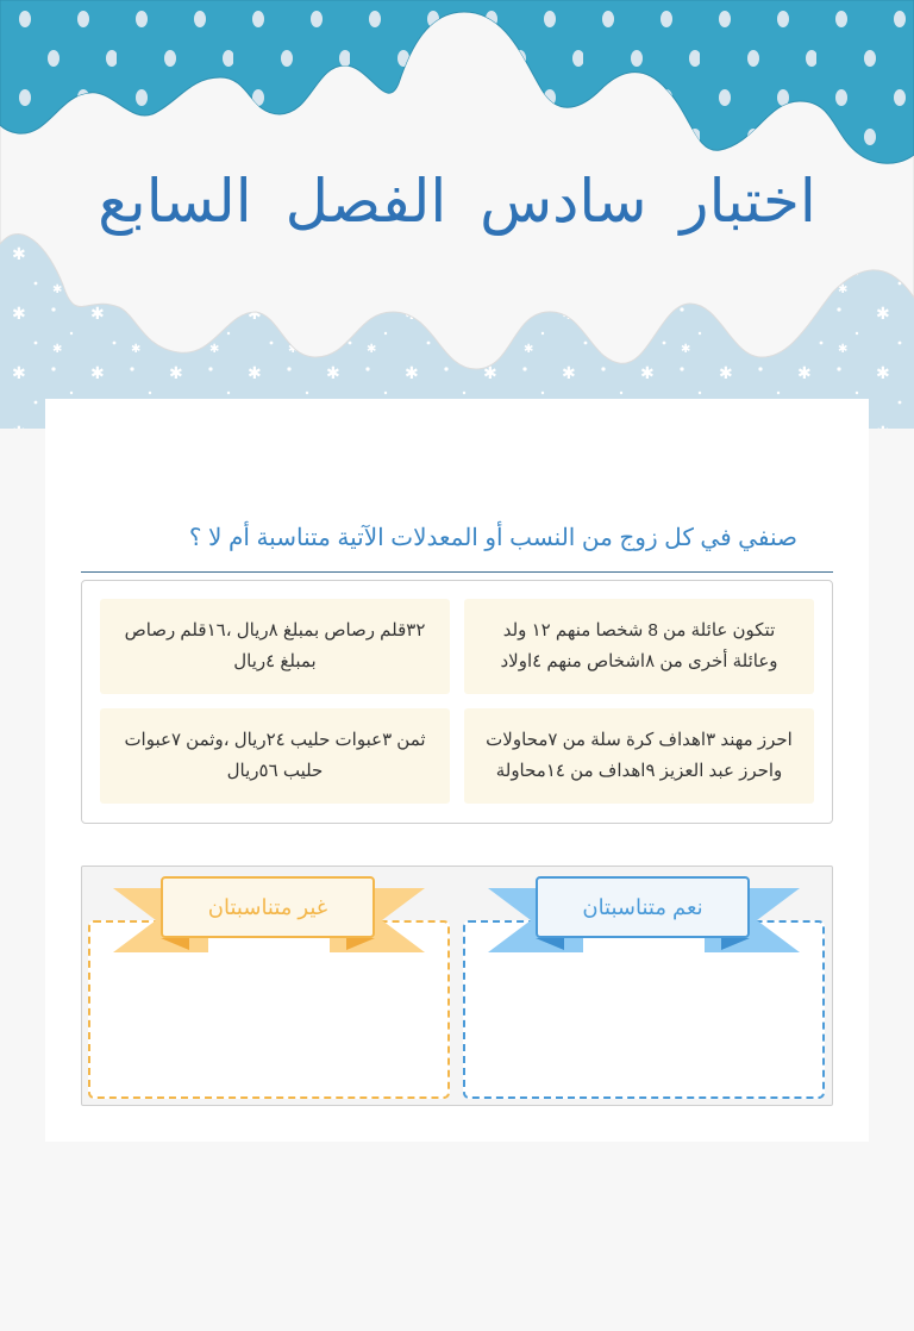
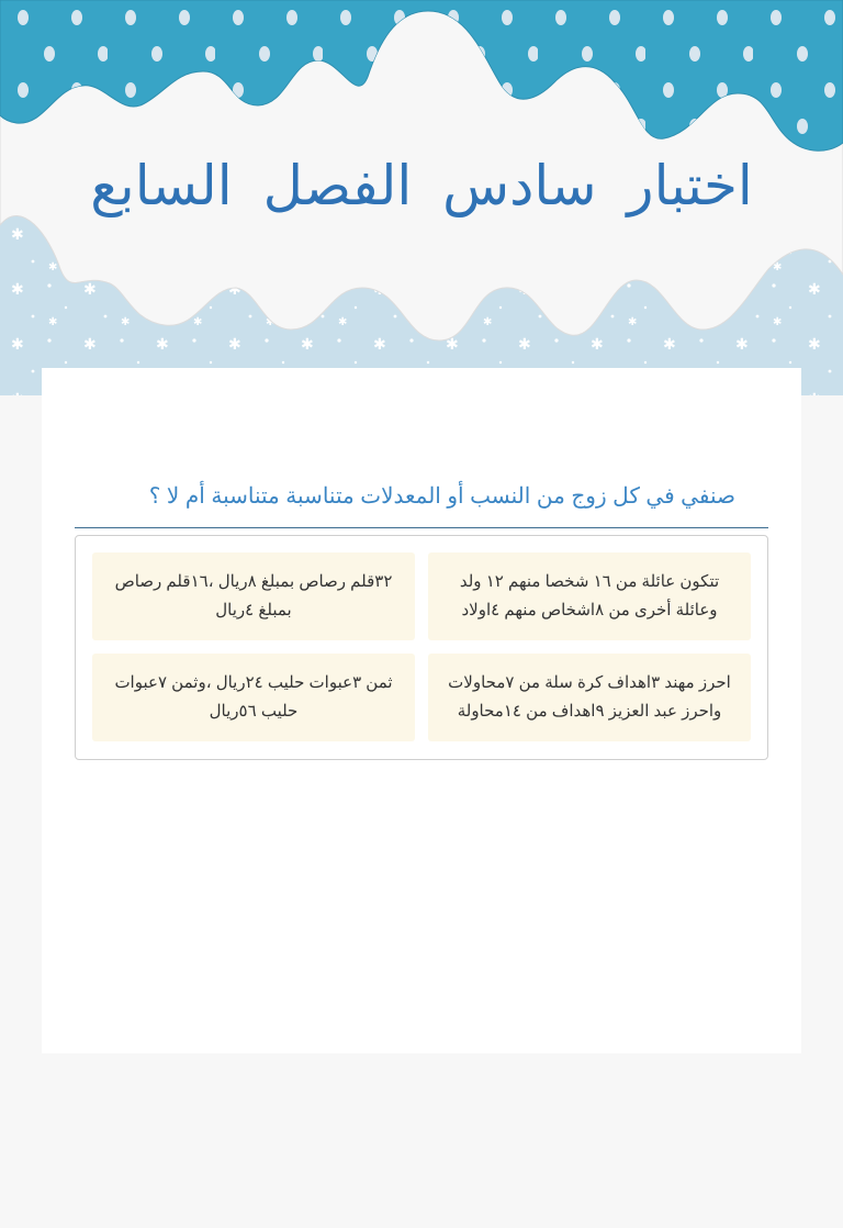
  اختبار سادس الفصل السابع
- صنفي في كل زوج من النسب أو المعدلات الآتية متناسبة أم لا ؟
+ صنفي في كل زوج من النسب أو المعدلات متناسبة متناسبة أم لا ؟
- تتكون عائلة من 8 شخصا منهم ١٢ ولد وعائلة أخرى من ٨اشخاص منهم ٤اولاد
+ تتكون عائلة من ١٦ شخصا منهم ١٢ ولد وعائلة أخرى من ٨اشخاص منهم ٤اولاد
  ٣٢قلم رصاص بمبلغ ٨ريال ،١٦قلم رصاص بمبلغ ٤ريال
  احرز مهند ٣اهداف كرة سلة من ٧محاولات واحرز عبد العزيز ٩اهداف من ١٤محاولة
  ثمن ٣عبوات حليب ٢٤ريال ،وثمن ٧عبوات حليب ٥٦ريال
- نعم متناسبتان
- غير متناسبتان
